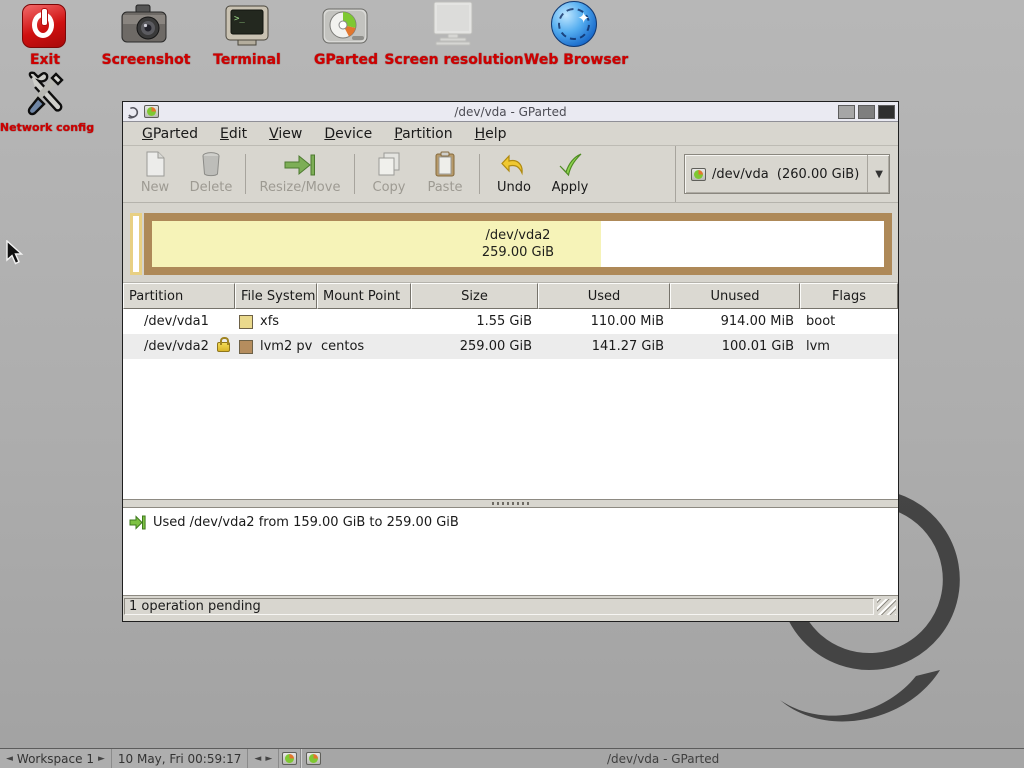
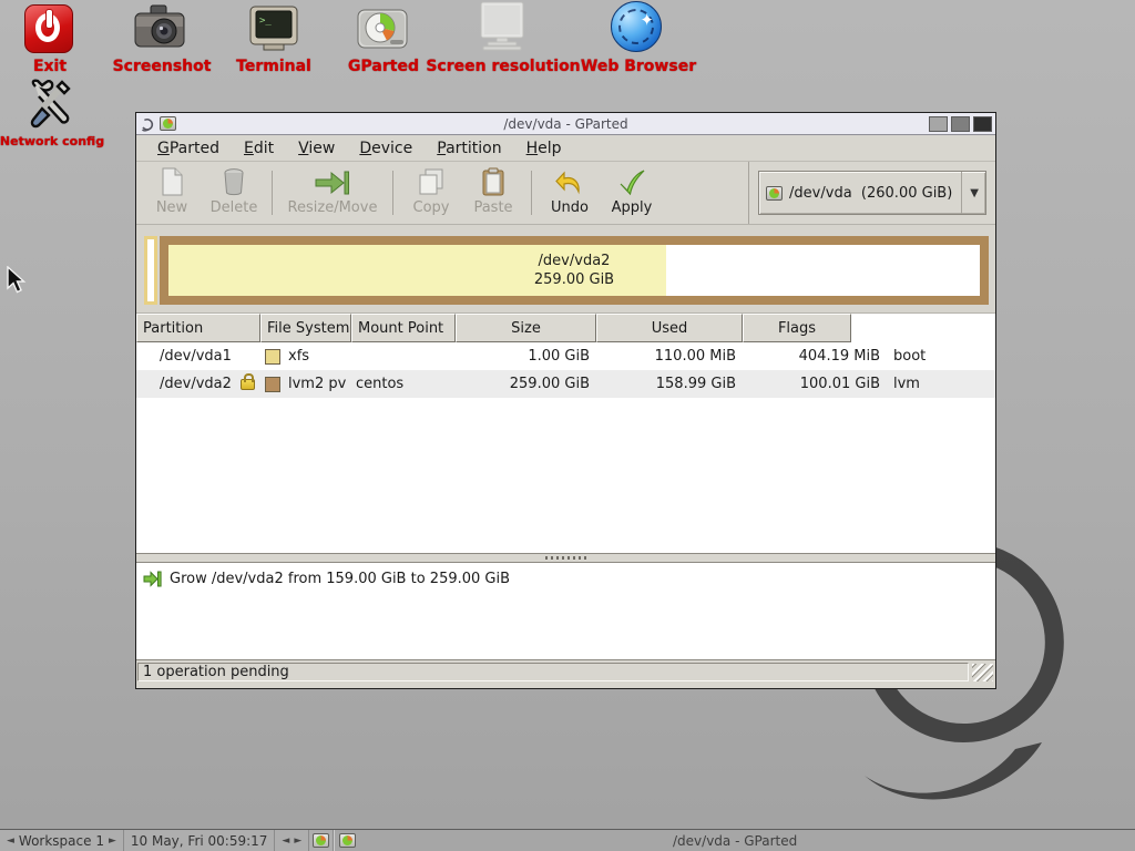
  Exit
  Screenshot
  >_
  Terminal
  GParted
  Screen resolution
  ✦
  Web Browser
  Network config
  /dev/vda - GParted
  GParted
  Edit
  View
  Device
  Partition
  Help
  New
  Delete
  Resize/Move
  Copy
  Paste
  Undo
  Apply
  /dev/vda (260.00 GiB)
  ▼
  /dev/vda2
  259.00 GiB
  Partition
  File System
  Mount Point
  Size
  Used
- Unused
  Flags
  /dev/vda1
  xfs
- 1.55 GiB
+ 1.00 GiB
  110.00 MiB
- 914.00 MiB
+ 404.19 MiB
  boot
  /dev/vda2
  lvm2 pv
  centos
  259.00 GiB
- 141.27 GiB
+ 158.99 GiB
  100.01 GiB
  lvm
- Used /dev/vda2 from 159.00 GiB to 259.00 GiB
+ Grow /dev/vda2 from 159.00 GiB to 259.00 GiB
  1 operation pending
  ◄
  Workspace 1
  ►
  10 May, Fri 00:59:17
  ◄
  ►
  /dev/vda - GParted
